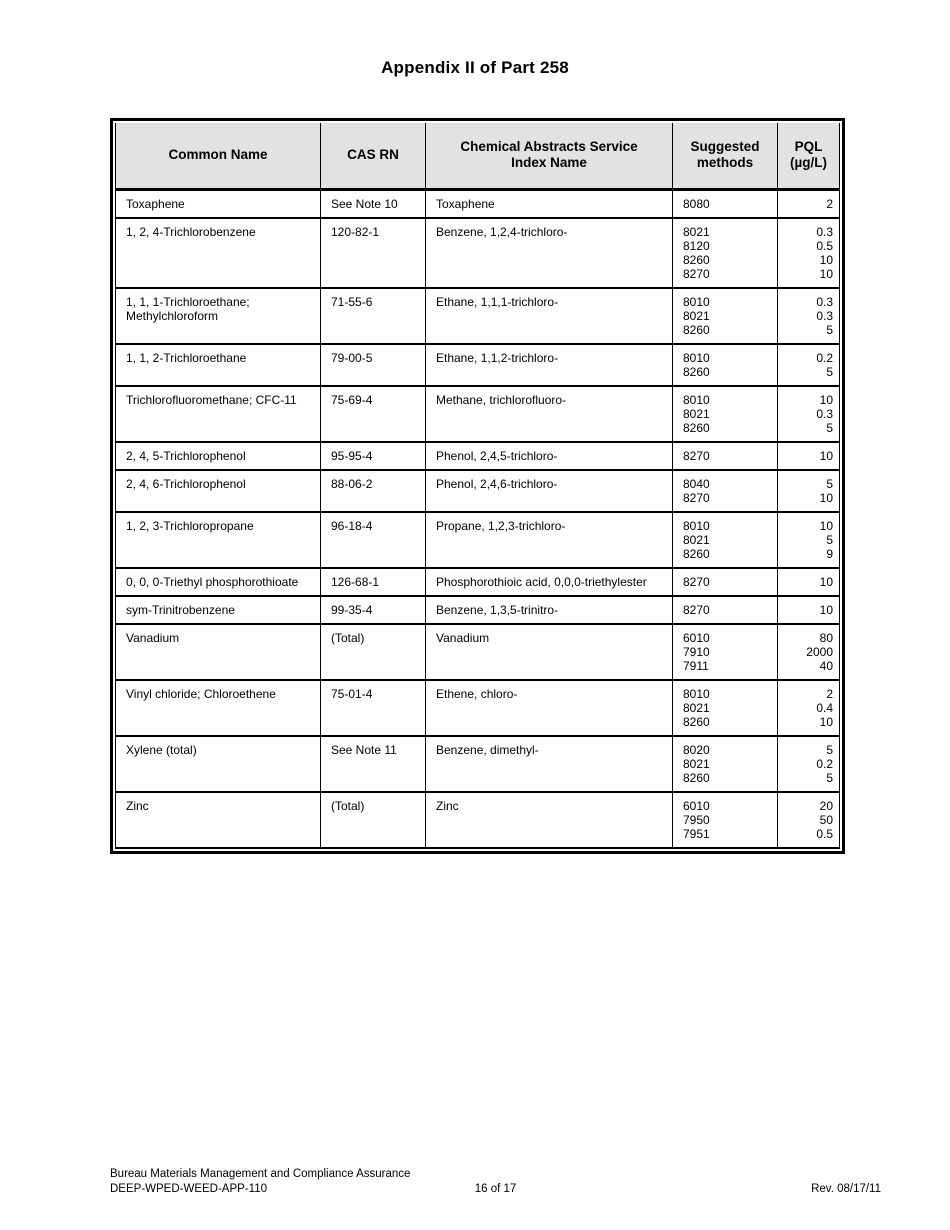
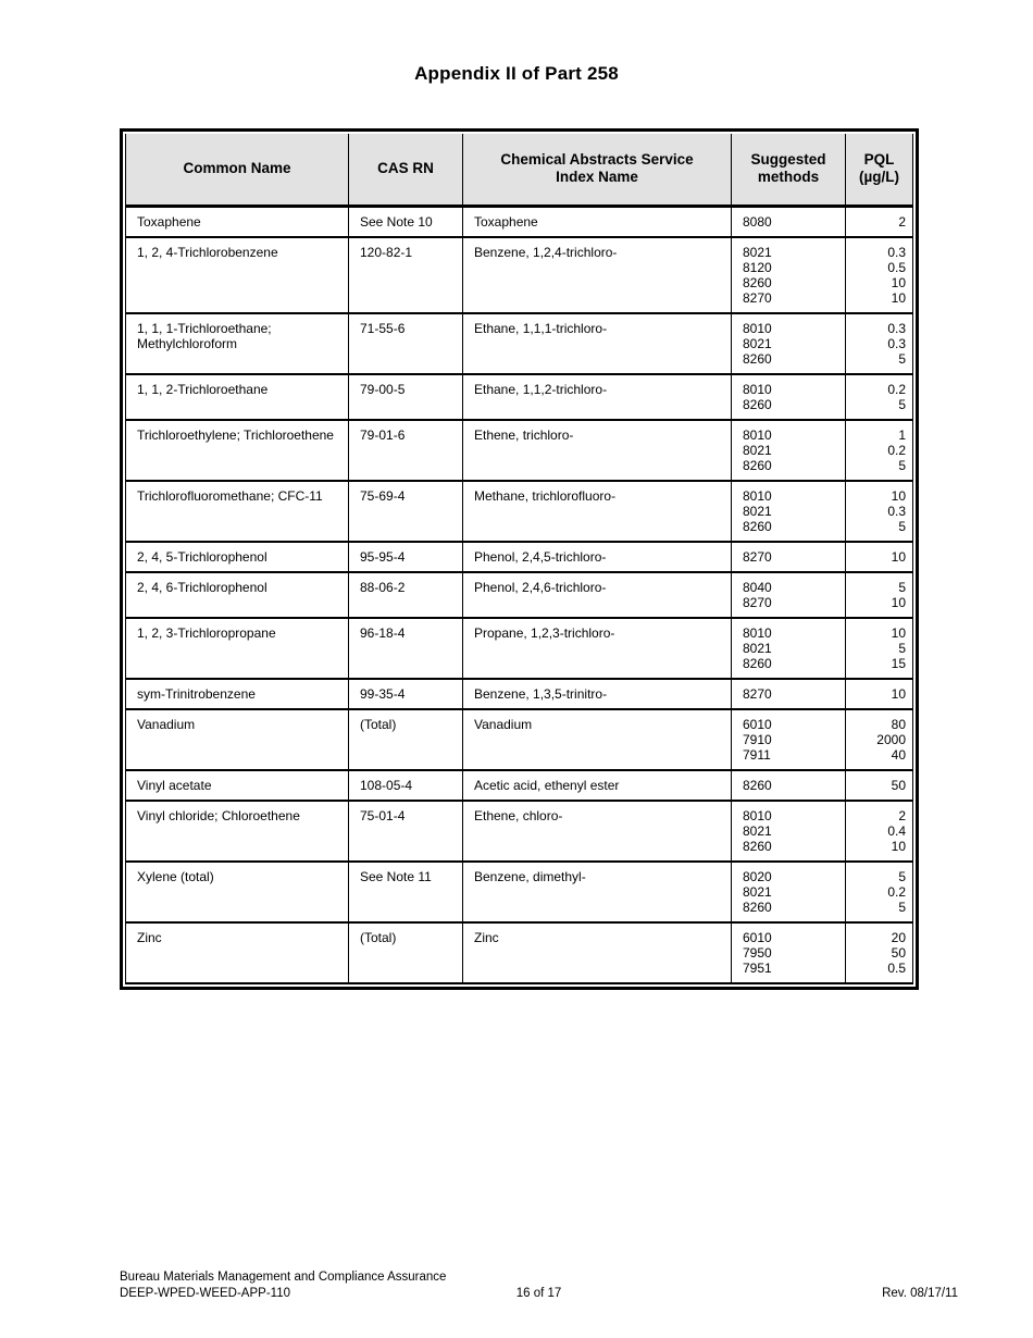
  Appendix II of Part 258
  Common Name	CAS RN	Chemical Abstracts Service Index Name	Suggested methods	PQL (µg/L)
  Toxaphene	See Note 10	Toxaphene	8080	2
  1, 2, 4-Trichlorobenzene	120-82-1	Benzene, 1,2,4-trichloro-	8021812082608270	0.30.51010
  1, 1, 1-Trichloroethane; Methylchloroform	71-55-6	Ethane, 1,1,1-trichloro-	801080218260	0.30.35
  1, 1, 2-Trichloroethane	79-00-5	Ethane, 1,1,2-trichloro-	80108260	0.25
+ Trichloroethylene; Trichloroethene	79-01-6	Ethene, trichloro-	801080218260	10.25
  Trichlorofluoromethane; CFC-11	75-69-4	Methane, trichlorofluoro-	801080218260	100.35
  2, 4, 5-Trichlorophenol	95-95-4	Phenol, 2,4,5-trichloro-	8270	10
  2, 4, 6-Trichlorophenol	88-06-2	Phenol, 2,4,6-trichloro-	80408270	510
- 1, 2, 3-Trichloropropane	96-18-4	Propane, 1,2,3-trichloro-	801080218260	1059
+ 1, 2, 3-Trichloropropane	96-18-4	Propane, 1,2,3-trichloro-	801080218260	10515
- 0, 0, 0-Triethyl phosphorothioate	126-68-1	Phosphorothioic acid, 0,0,0-triethylester	8270	10
  sym-Trinitrobenzene	99-35-4	Benzene, 1,3,5-trinitro-	8270	10
  Vanadium	(Total)	Vanadium	601079107911	80200040
+ Vinyl acetate	108-05-4	Acetic acid, ethenyl ester	8260	50
  Vinyl chloride; Chloroethene	75-01-4	Ethene, chloro-	801080218260	20.410
  Xylene (total)	See Note 11	Benzene, dimethyl-	802080218260	50.25
  Zinc	(Total)	Zinc	601079507951	20500.5
  Bureau Materials Management and Compliance Assurance
  DEEP-WPED-WEED-APP-110
  16 of 17
  Rev. 08/17/11
